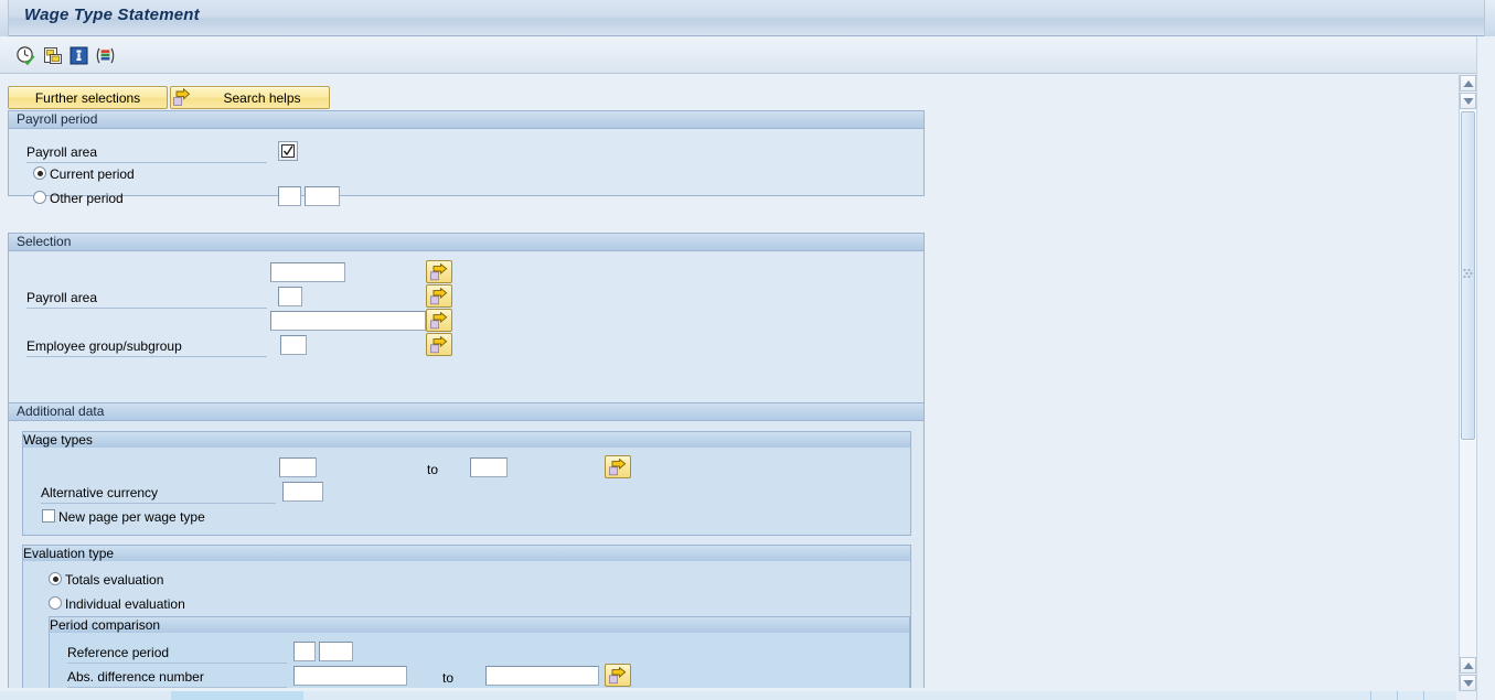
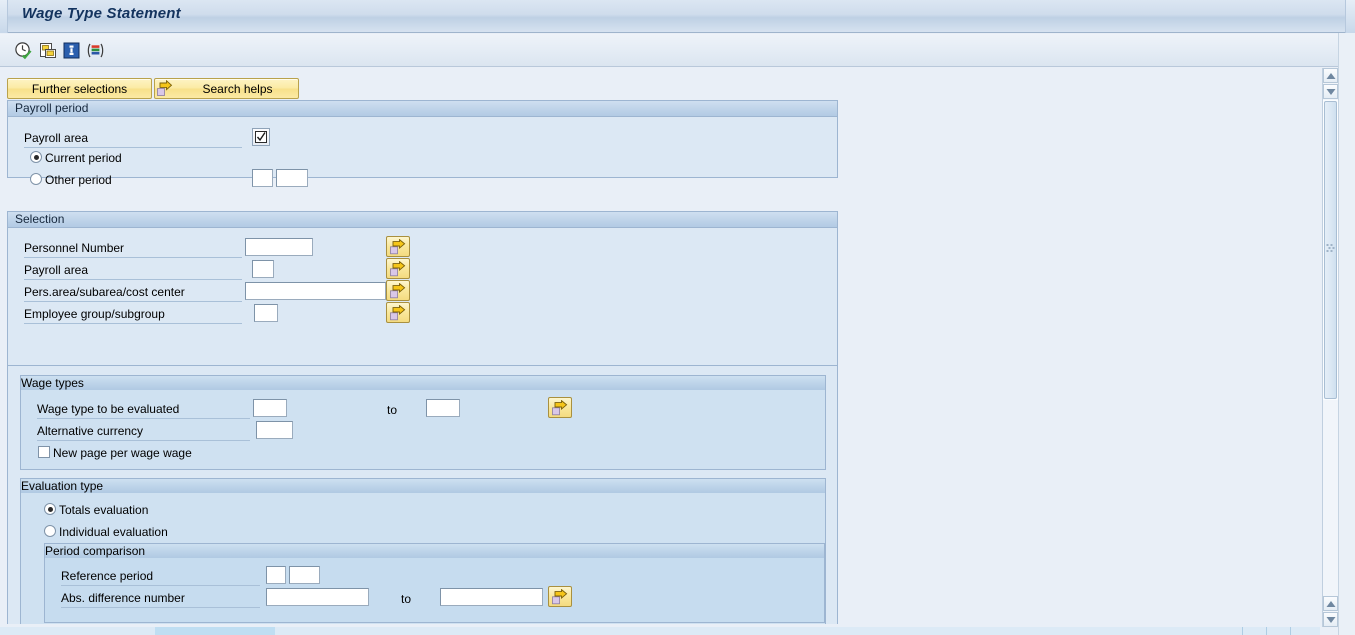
  Wage Type Statement
  Further selections
  Search helps
  Payroll period
  Payroll area
  Current period
  Other period
  Selection
+ Personnel Number
  Payroll area
+ Pers.area/subarea/cost center
  Employee group/subgroup
- Additional data
  Wage types
+ Wage type to be evaluated
  to
  Alternative currency
- New page per wage type
+ New page per wage wage
  Evaluation type
  Totals evaluation
  Individual evaluation
  Period comparison
  Reference period
  Abs. difference number
  to
